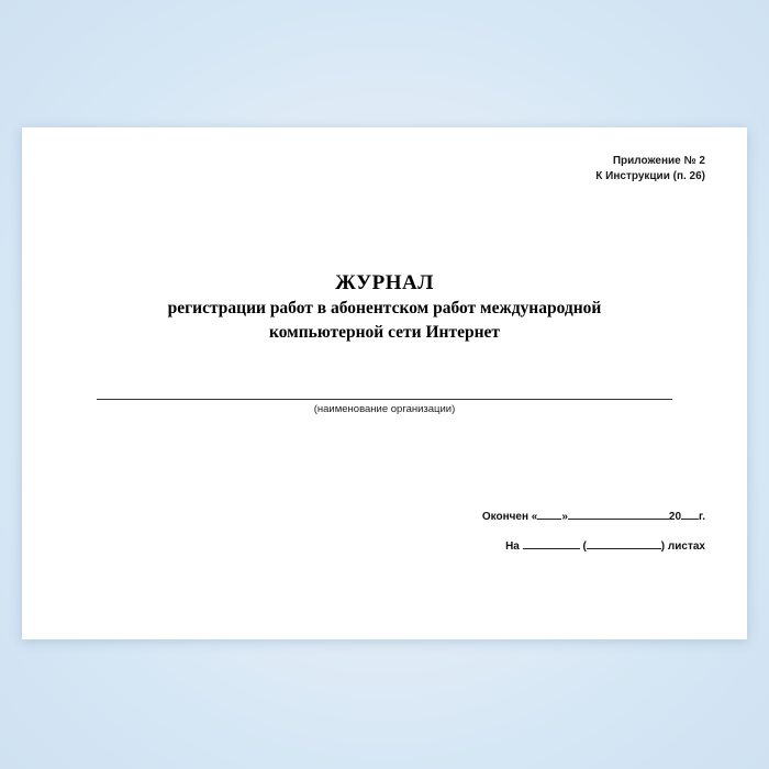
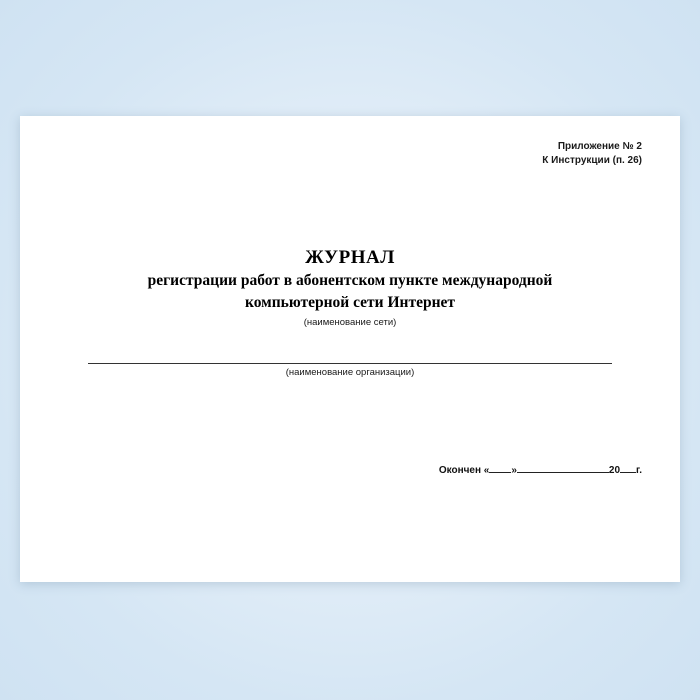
  Приложение № 2
  К Инструкции (п. 26)
  ЖУРНАЛ
- регистрации работ в абонентском работ международной
+ регистрации работ в абонентском пункте международной
  компьютерной сети Интернет
+ (наименование сети)
  (наименование организации)
  Окончен « » 20 г.
- На ( ) листах
